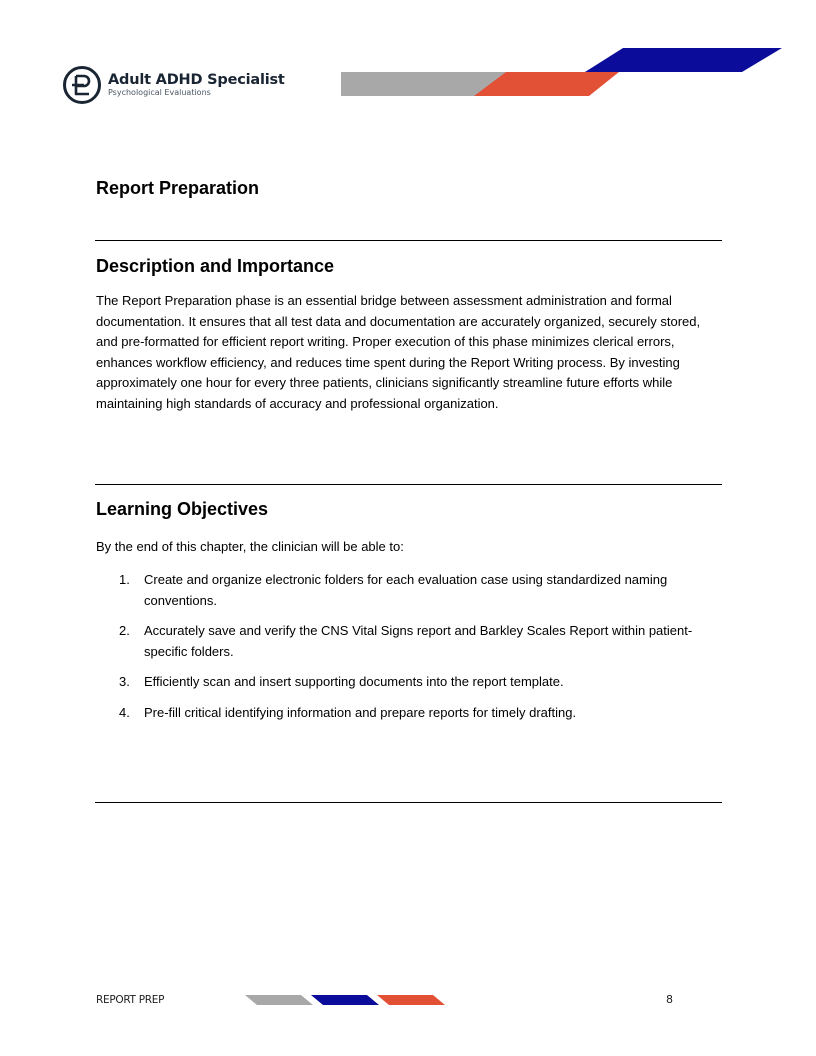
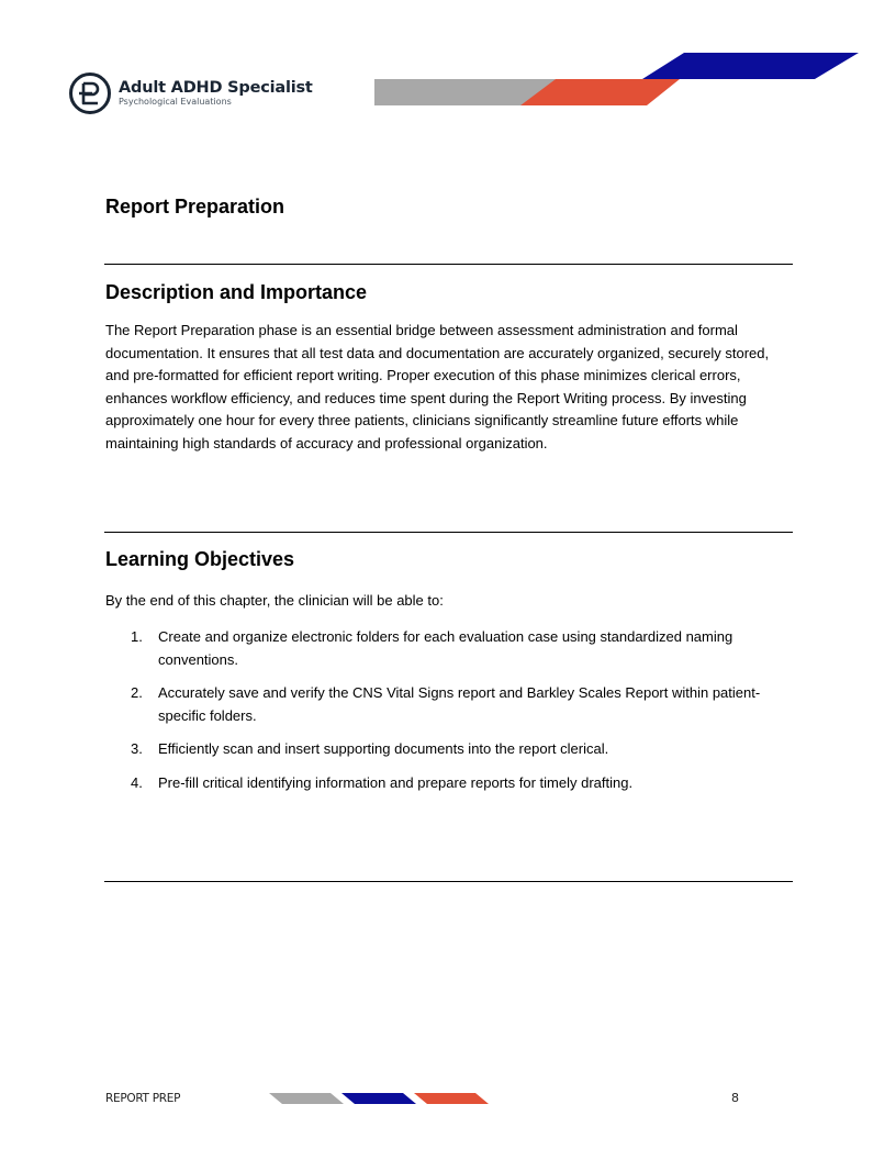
  Adult ADHD Specialist
  Psychological Evaluations
  Report Preparation
  Description and Importance
  The Report Preparation phase is an essential bridge between assessment administration and formal documentation. It ensures that all test data and documentation are accurately organized, securely stored, and pre-formatted for efficient report writing. Proper execution of this phase minimizes clerical errors, enhances workflow efficiency, and reduces time spent during the Report Writing process. By investing approximately one hour for every three patients, clinicians significantly streamline future efforts while maintaining high standards of accuracy and professional organization.
  Learning Objectives
  By the end of this chapter, the clinician will be able to:
  1.
  Create and organize electronic folders for each evaluation case using standardized naming conventions.
  2.
  Accurately save and verify the CNS Vital Signs report and Barkley Scales Report within patient-specific folders.
  3.
- Efficiently scan and insert supporting documents into the report template.
+ Efficiently scan and insert supporting documents into the report clerical.
  4.
  Pre-fill critical identifying information and prepare reports for timely drafting.
  REPORT PREP
  8
